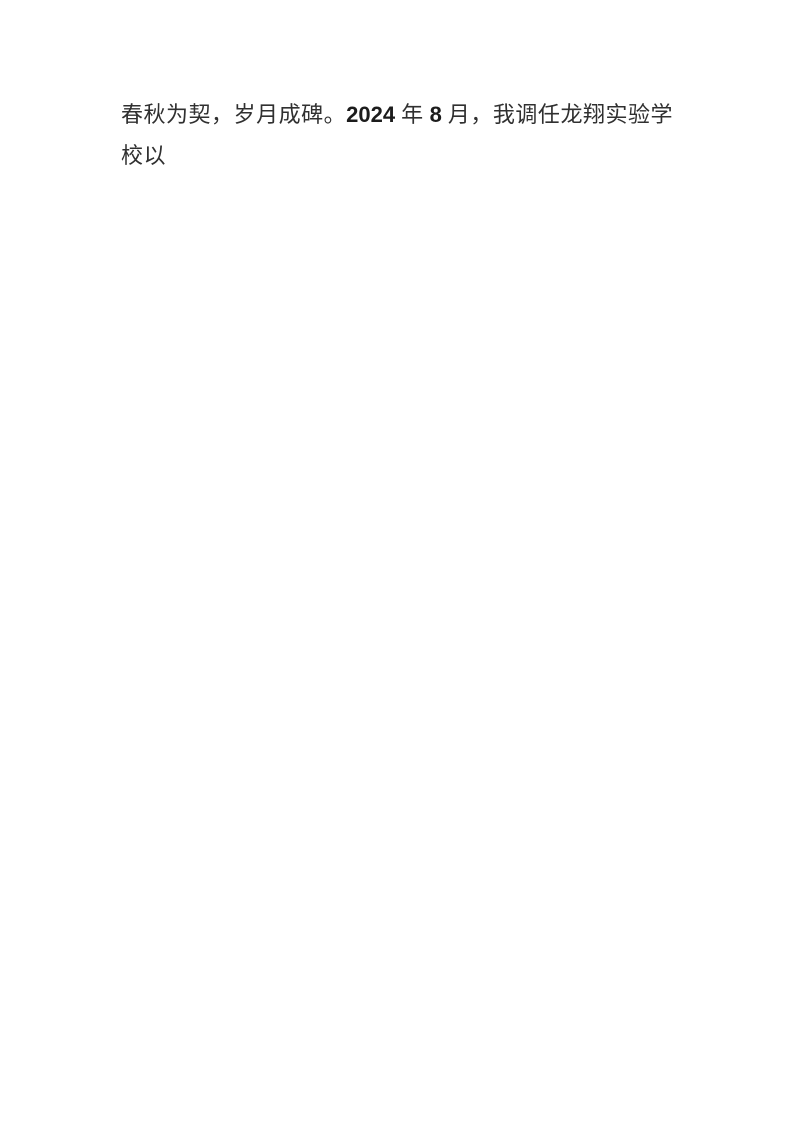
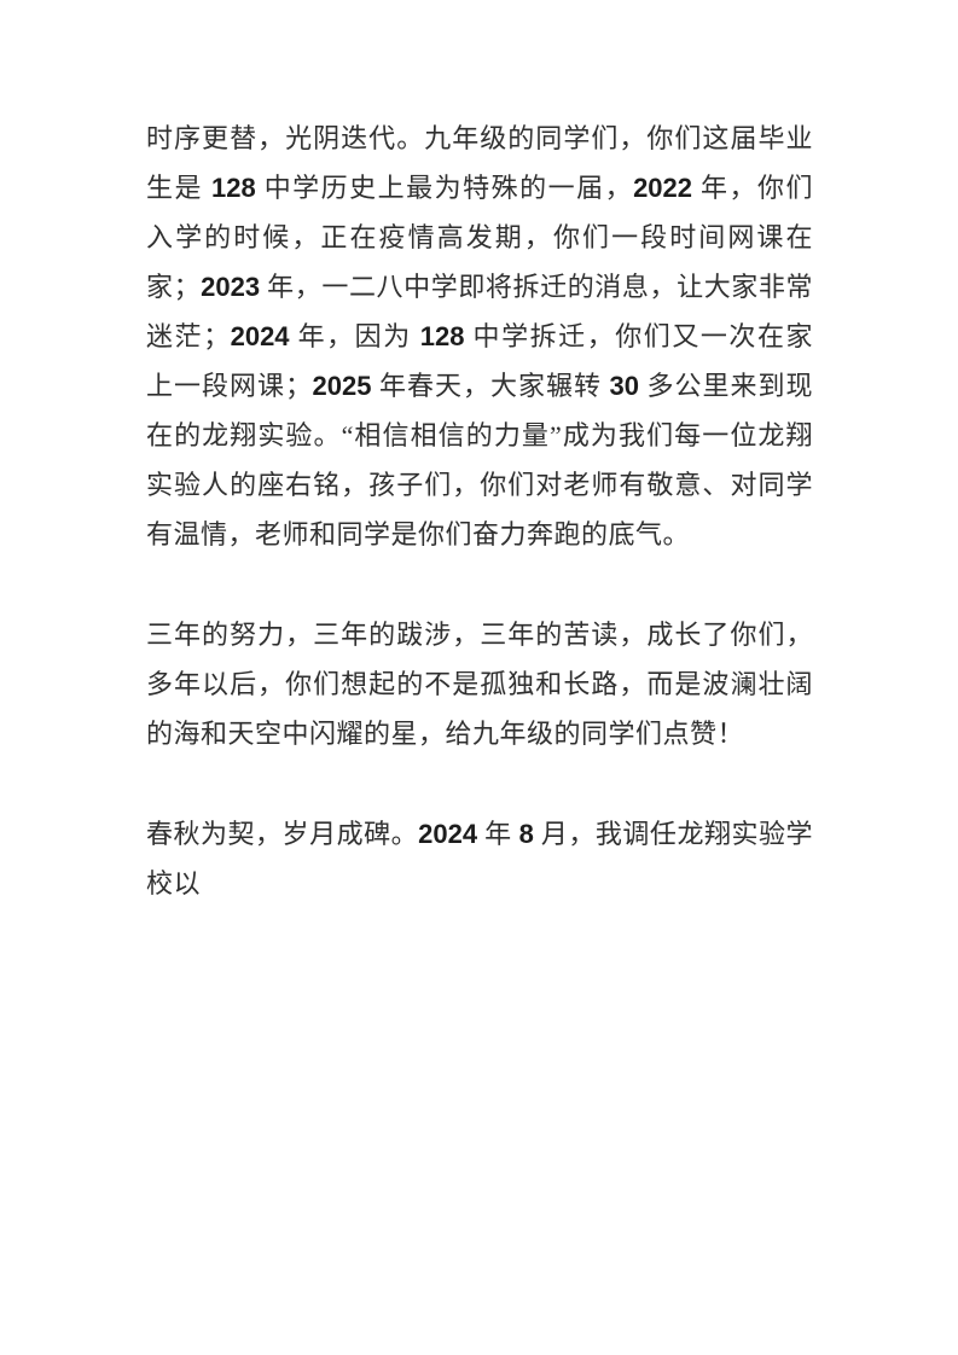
+ 时序更替，光阴迭代。九年级的同学们，你们这届毕业生是 128 中学历史上最为特殊的一届，2022 年，你们入学的时候，正在疫情高发期，你们一段时间网课在家；2023 年，一二八中学即将拆迁的消息，让大家非常迷茫；2024 年，因为 128 中学拆迁，你们又一次在家上一段网课；2025 年春天，大家辗转 30 多公里来到现在的龙翔实验。“相信相信的力量”成为我们每一位龙翔实验人的座右铭，孩子们，你们对老师有敬意、对同学有温情，老师和同学是你们奋力奔跑的底气。
+ 三年的努力，三年的跋涉，三年的苦读，成长了你们，多年以后，你们想起的不是孤独和长路，而是波澜壮阔的海和天空中闪耀的星，给九年级的同学们点赞！
  春秋为契，岁月成碑。2024 年 8 月，我调任龙翔实验学校以
